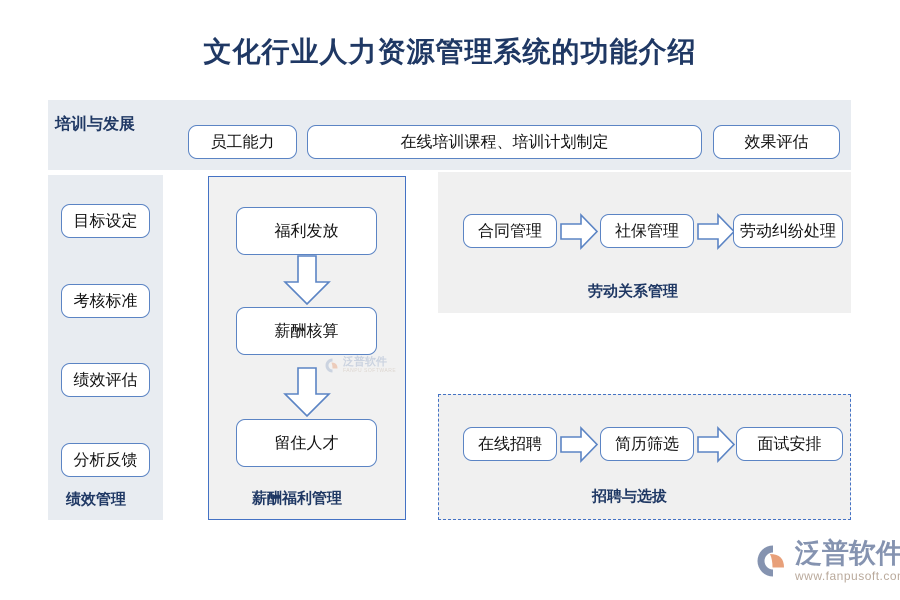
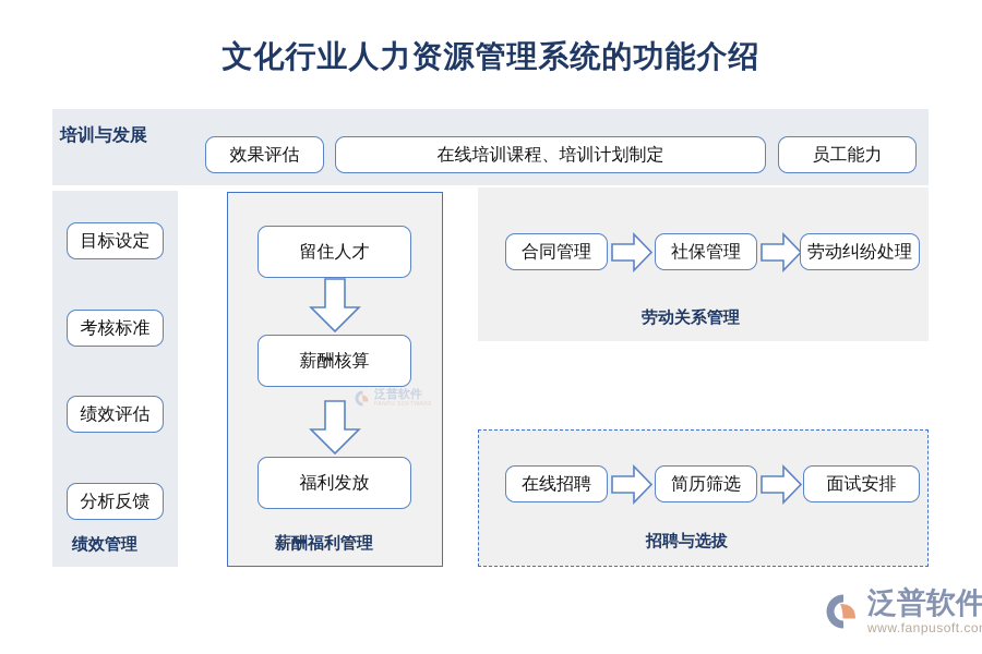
  文化行业人力资源管理系统的功能介绍
  培训与发展
- 员工能力
+ 效果评估
  在线培训课程、培训计划制定
- 效果评估
+ 员工能力
  目标设定
  考核标准
  绩效评估
  分析反馈
  绩效管理
- 福利发放
+ 留住人才
  薪酬核算
- 留住人才
+ 福利发放
  薪酬福利管理
  泛普软件
  合同管理
  社保管理
  劳动纠纷处理
  劳动关系管理
  在线招聘
  简历筛选
  面试安排
  招聘与选拔
  泛普软件
  www.fanpusoft.co
